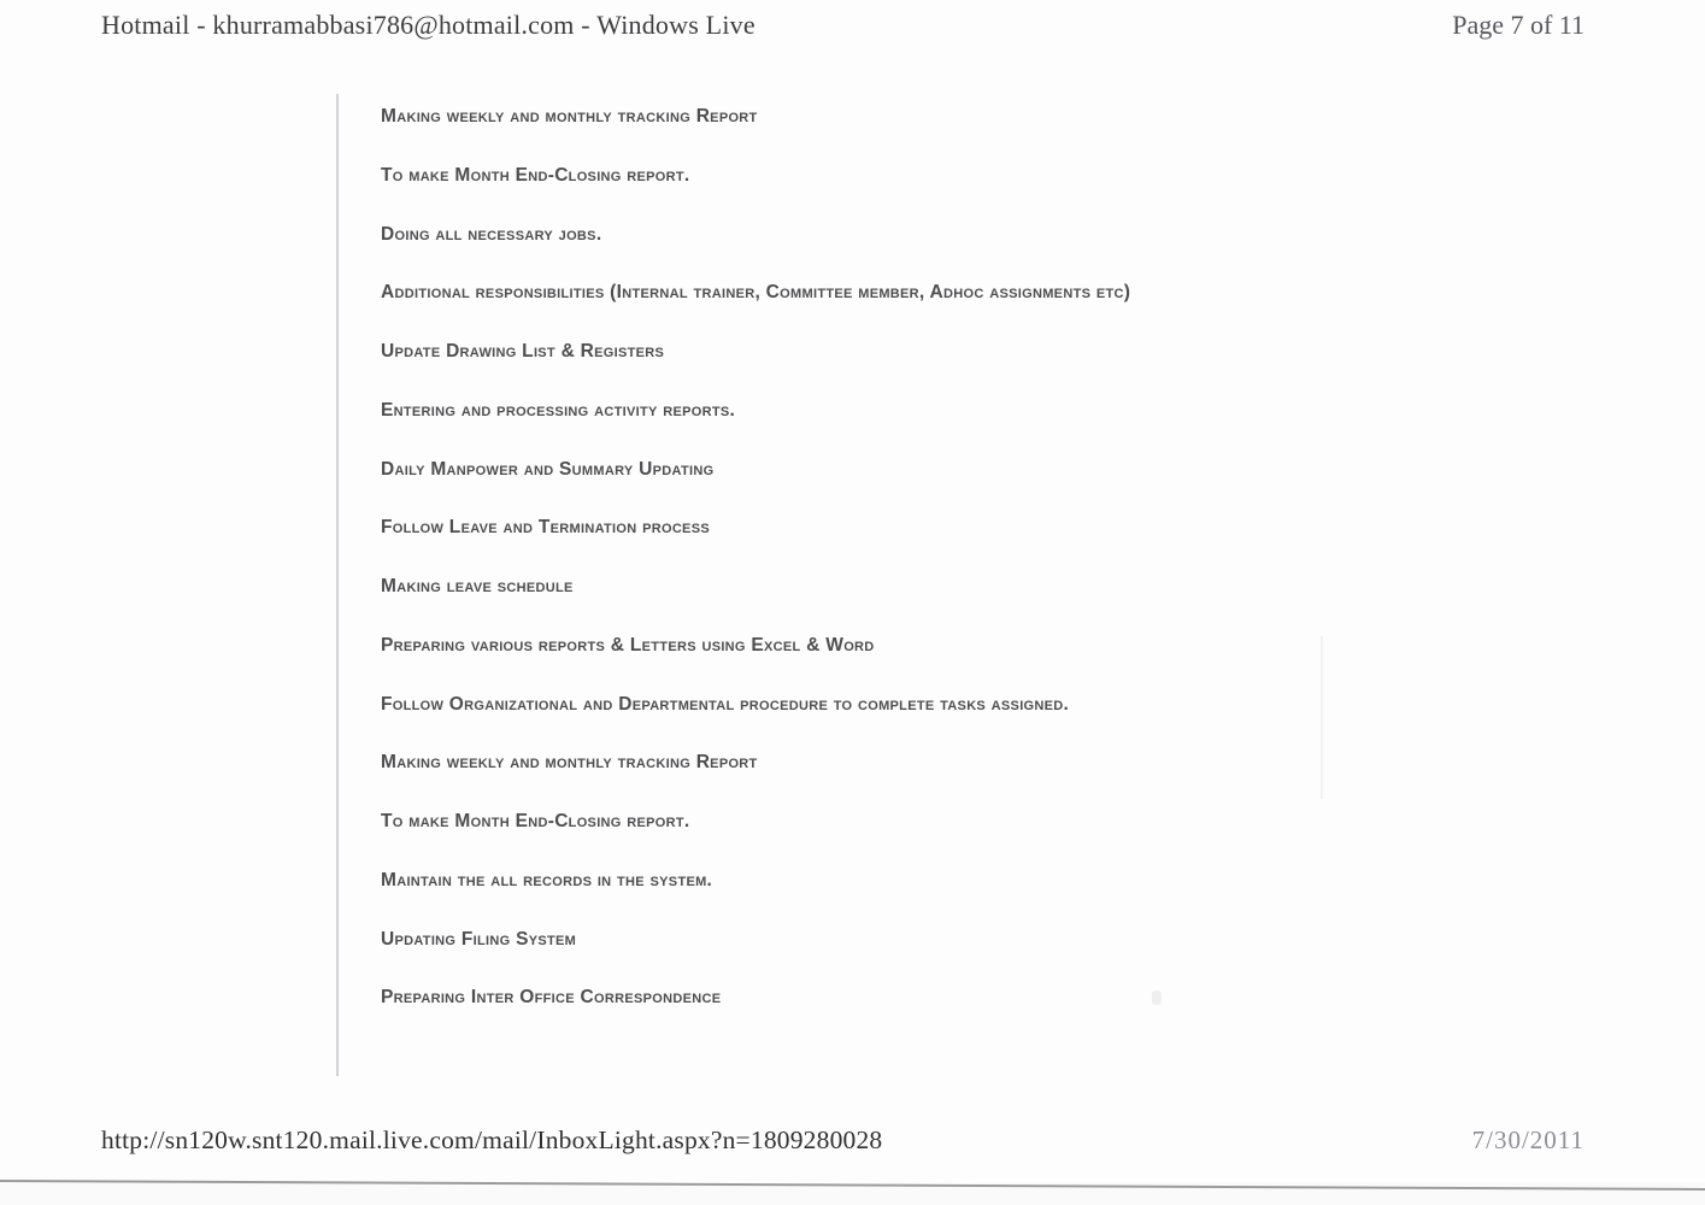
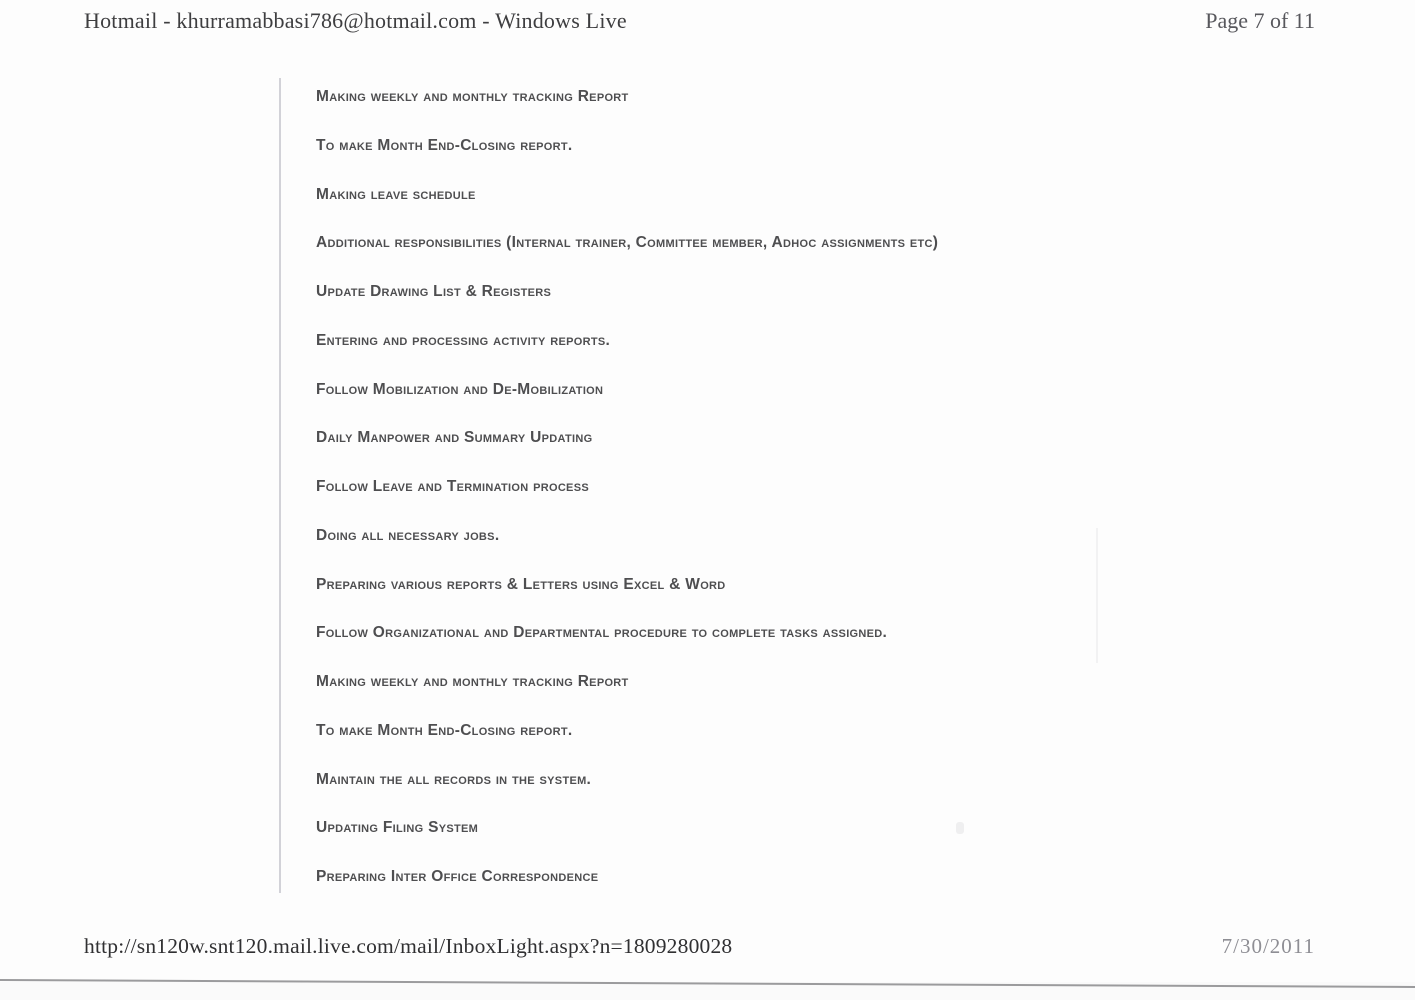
  Hotmail - khurramabbasi786@hotmail.com - Windows Live
  Page 7 of 11
  Making weekly and monthly tracking Report
  To make Month End-Closing report.
- Doing all necessary jobs.
+ Making leave schedule
  Additional responsibilities (Internal trainer, Committee member, Adhoc assignments etc)
  Update Drawing List & Registers
  Entering and processing activity reports.
+ Follow Mobilization and De-Mobilization
  Daily Manpower and Summary Updating
  Follow Leave and Termination process
- Making leave schedule
+ Doing all necessary jobs.
  Preparing various reports & Letters using Excel & Word
  Follow Organizational and Departmental procedure to complete tasks assigned.
  Making weekly and monthly tracking Report
  To make Month End-Closing report.
  Maintain the all records in the system.
  Updating Filing System
  Preparing Inter Office Correspondence
  http://sn120w.snt120.mail.live.com/mail/InboxLight.aspx?n=1809280028
  7/30/2011
